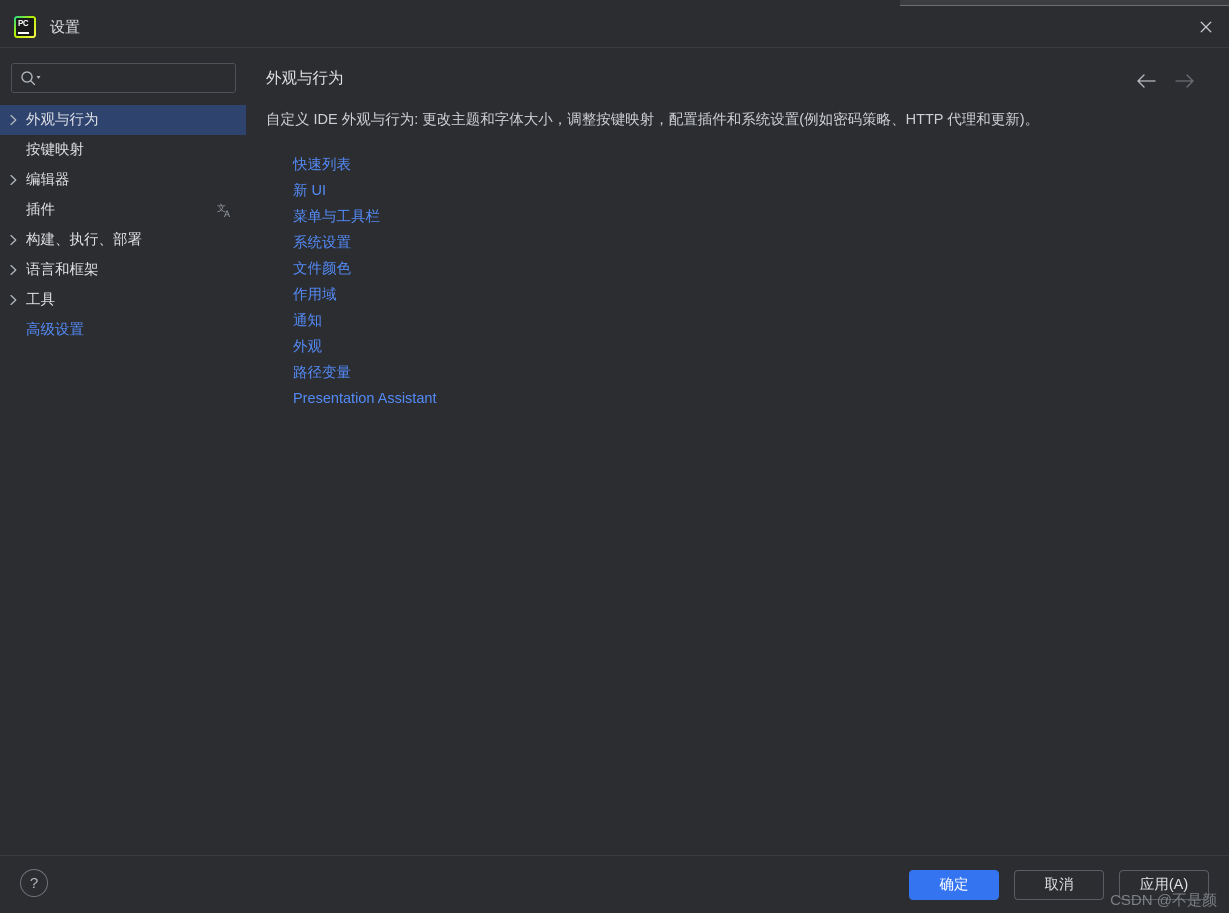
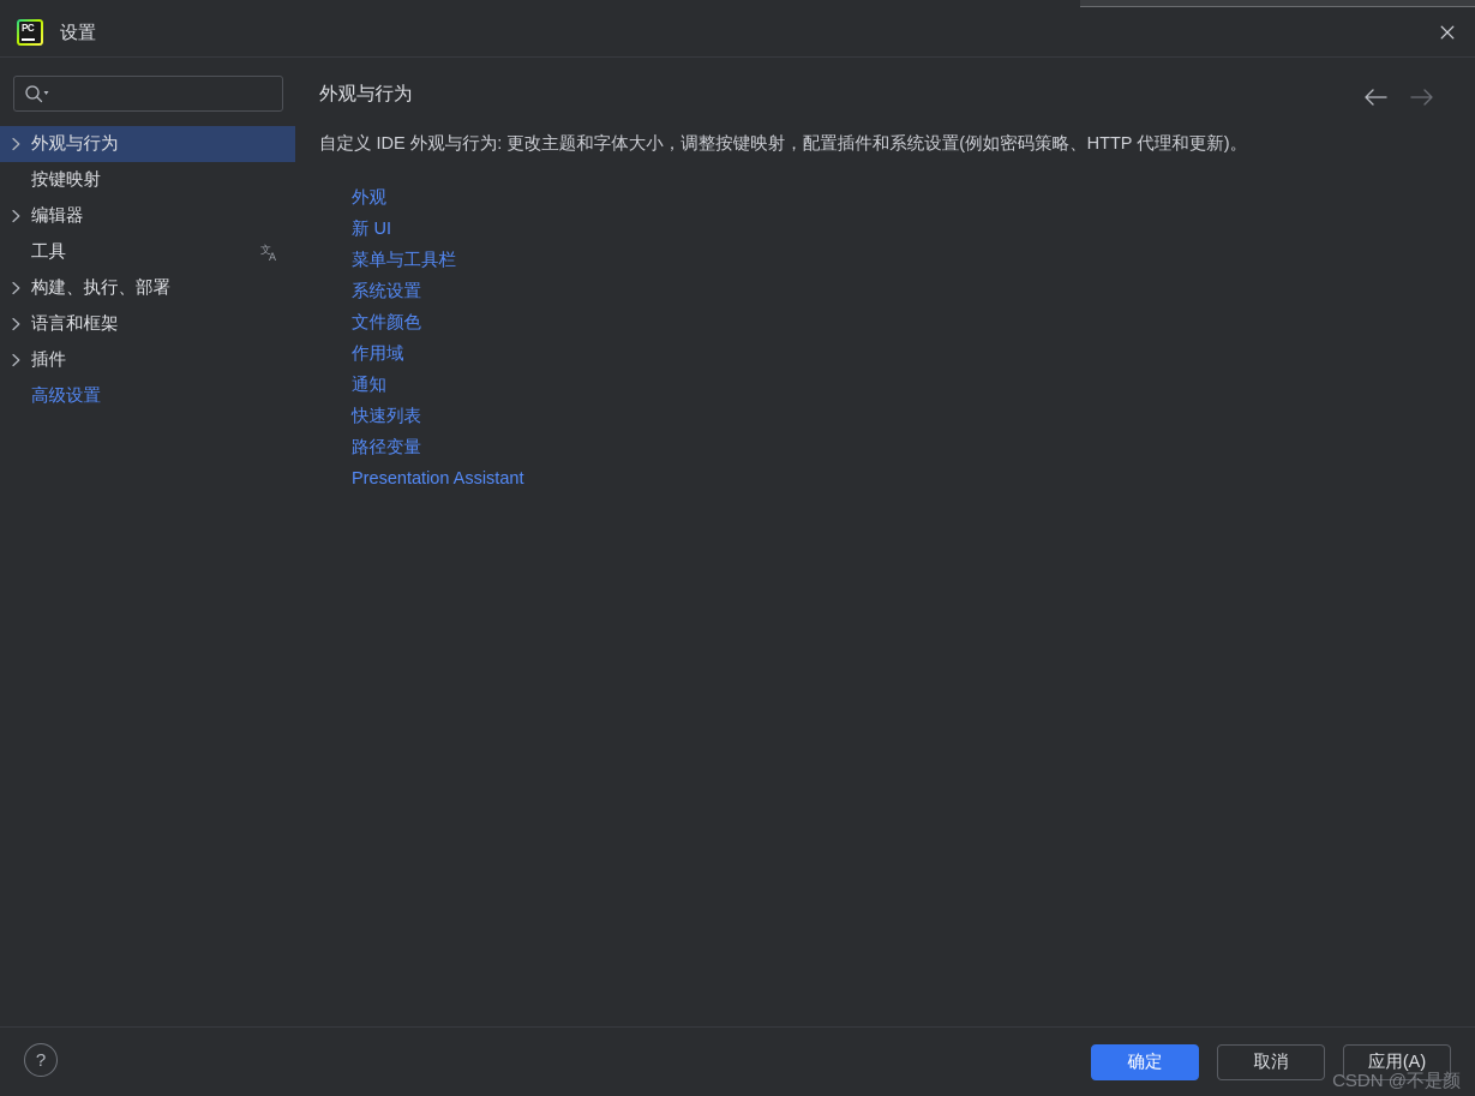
  PC
  设置
  外观与行为
  按键映射
  编辑器
- 插件
+ 工具
  文
  A
  构建、执行、部署
  语言和框架
- 工具
+ 插件
  高级设置
  外观与行为
  自定义 IDE 外观与行为: 更改主题和字体大小，调整按键映射，配置插件和系统设置(例如密码策略、HTTP 代理和更新)。
- 快速列表
+ 外观
  新 UI
  菜单与工具栏
  系统设置
  文件颜色
  作用域
  通知
- 外观
+ 快速列表
  路径变量
  Presentation Assistant
  ?
  确定
  取消
  应用(A)
  CSDN @不是颜
